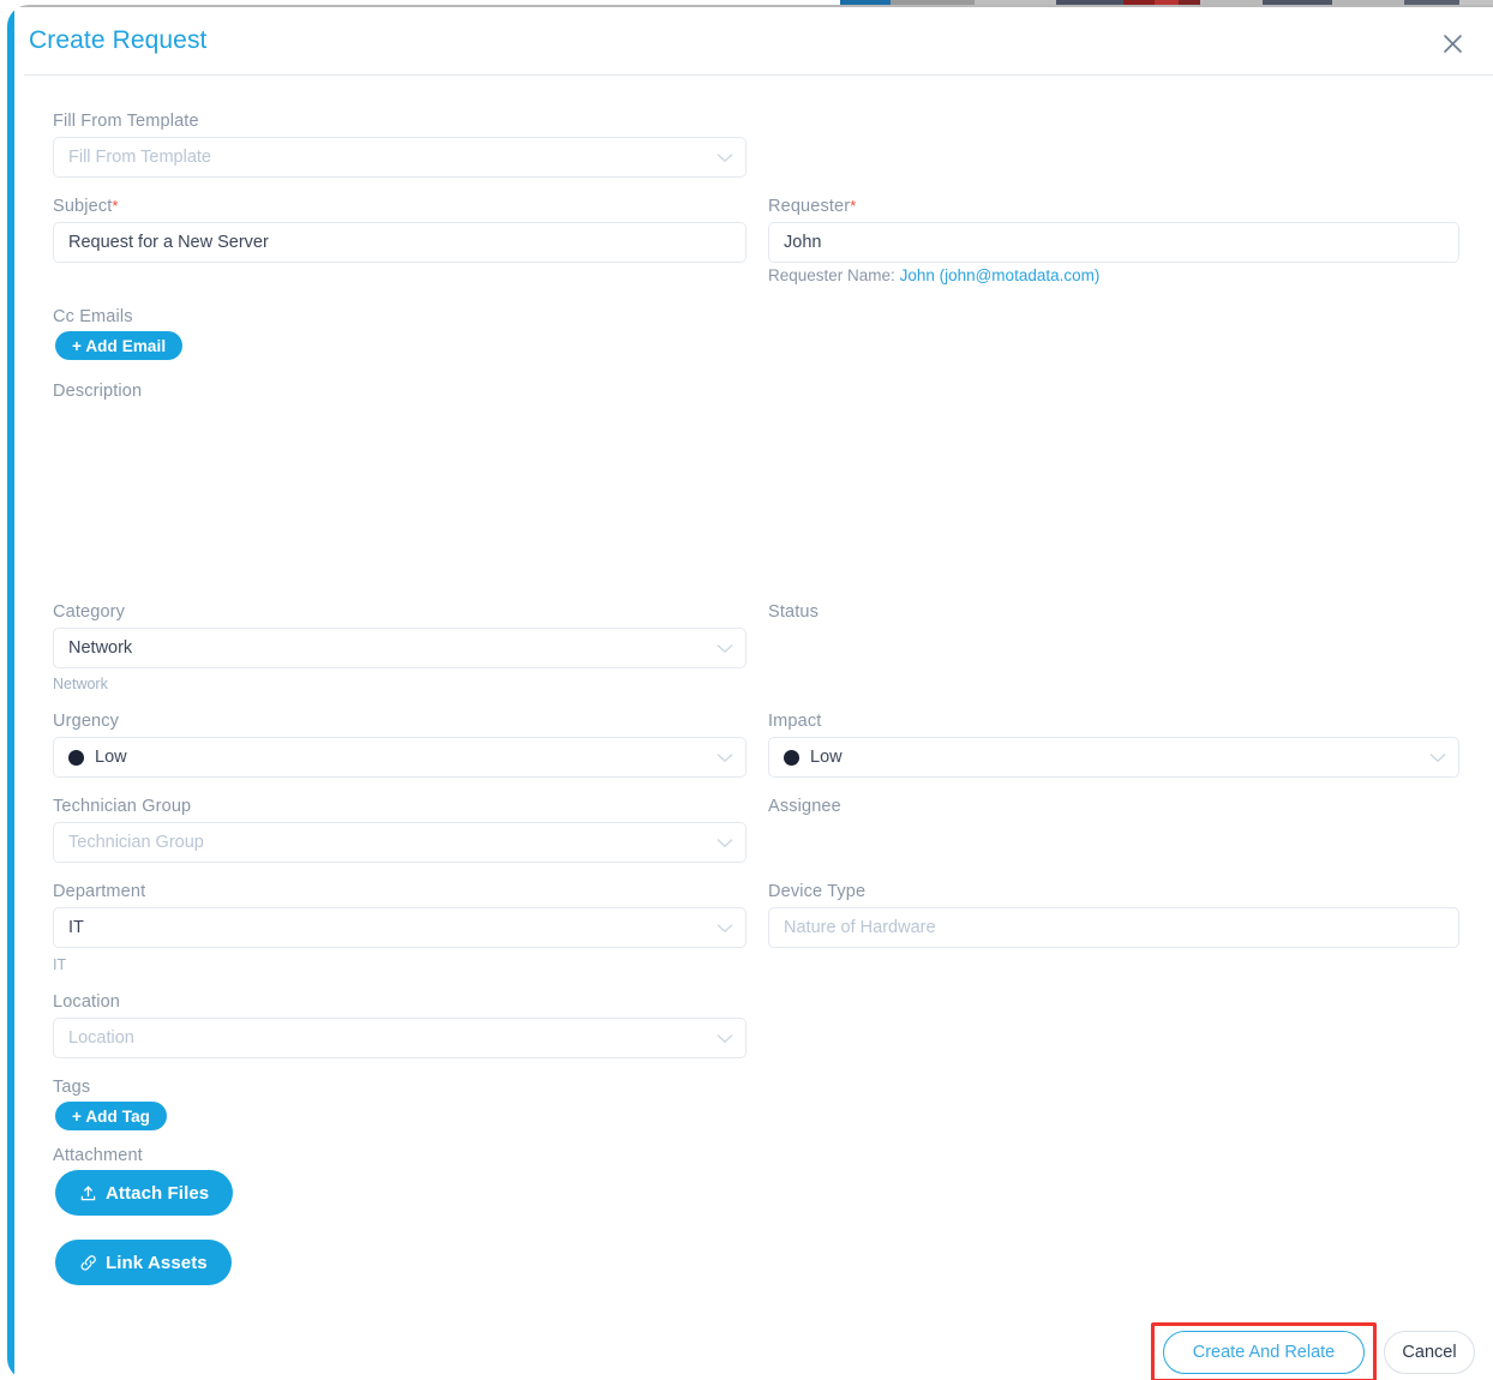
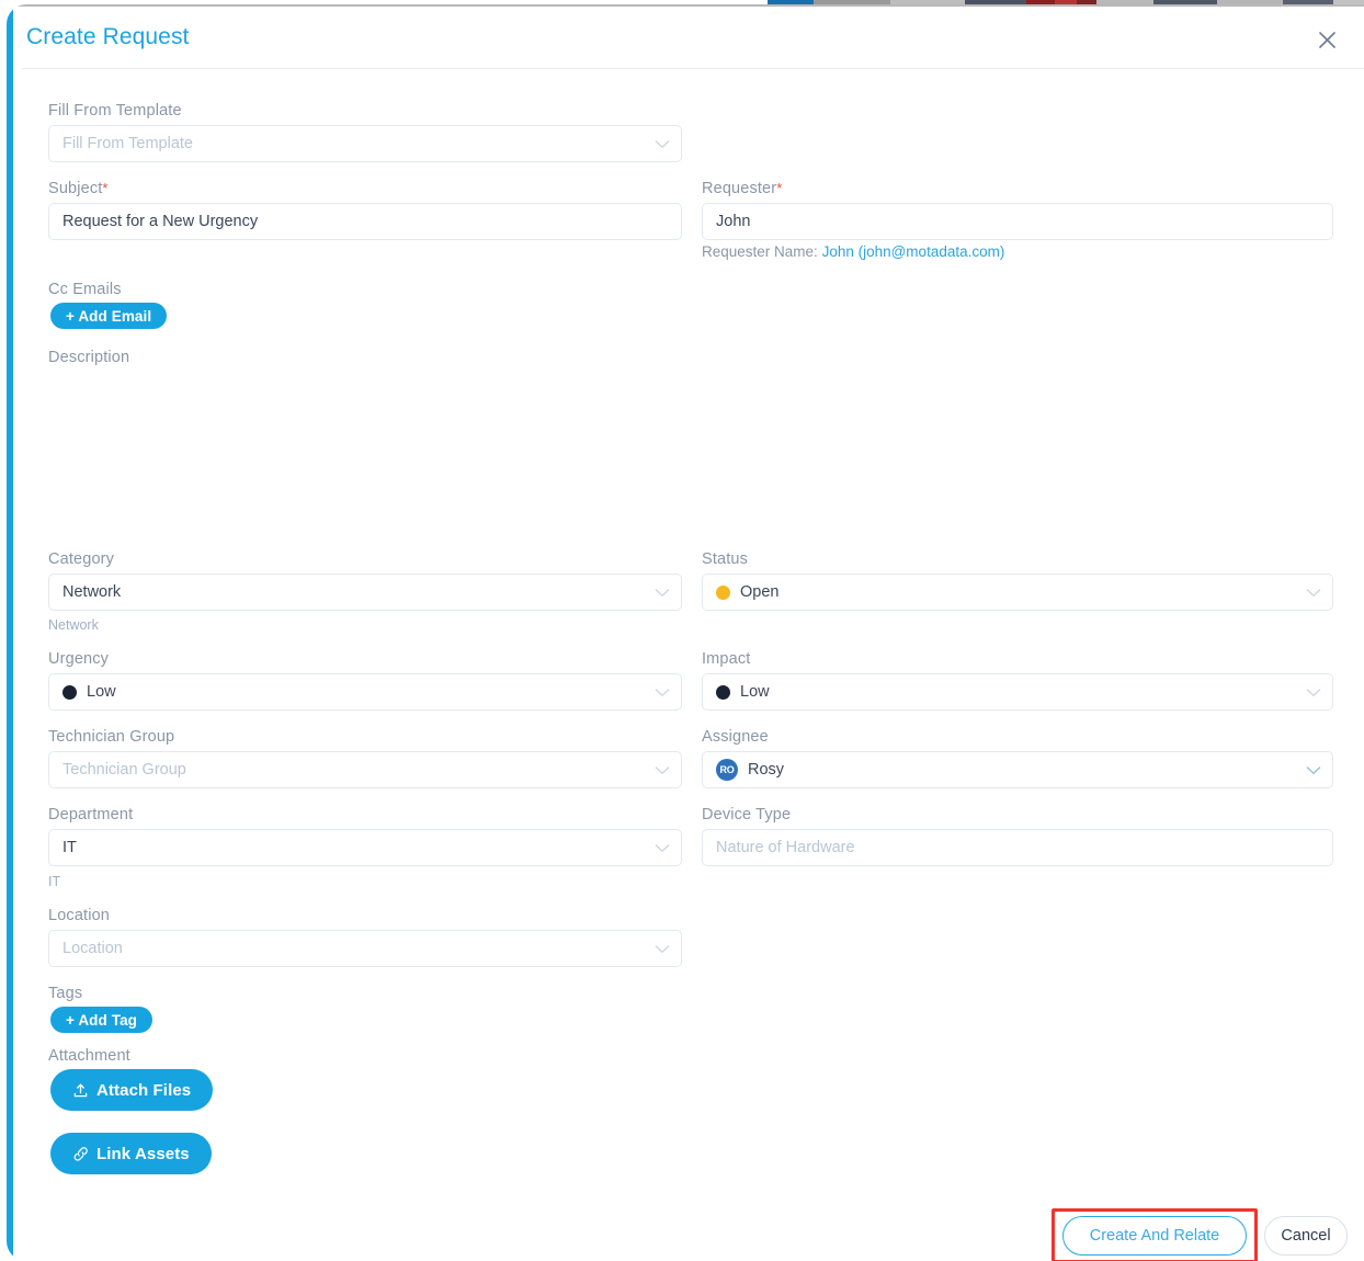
  Create Request
  Fill From Template
  Fill From Template
  Subject*
- Request for a New Server
+ Request for a New Urgency
  Requester*
  John
  Requester Name: John (john@motadata.com)
  Cc Emails
  + Add Email
  Description
  Category
  Network
  Network
  Status
+ Open
  Urgency
  Low
  Impact
  Low
  Technician Group
  Technician Group
  Assignee
+ RO
+ Rosy
  Department
  IT
  IT
  Device Type
  Nature of Hardware
  Location
  Location
  Tags
  + Add Tag
  Attachment
  Attach Files
  Link Assets
  Create And Relate
  Cancel
